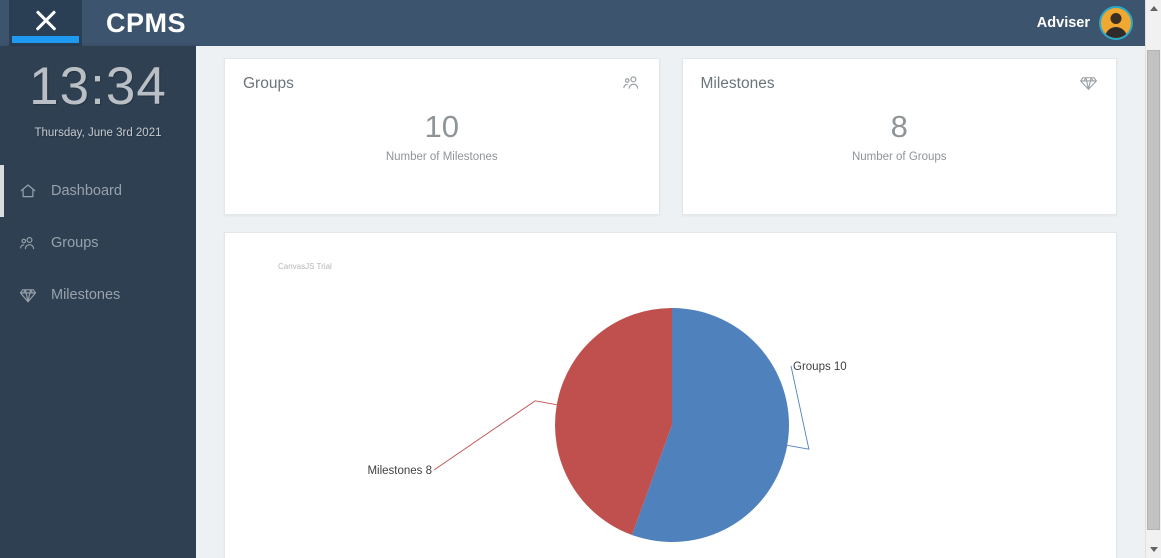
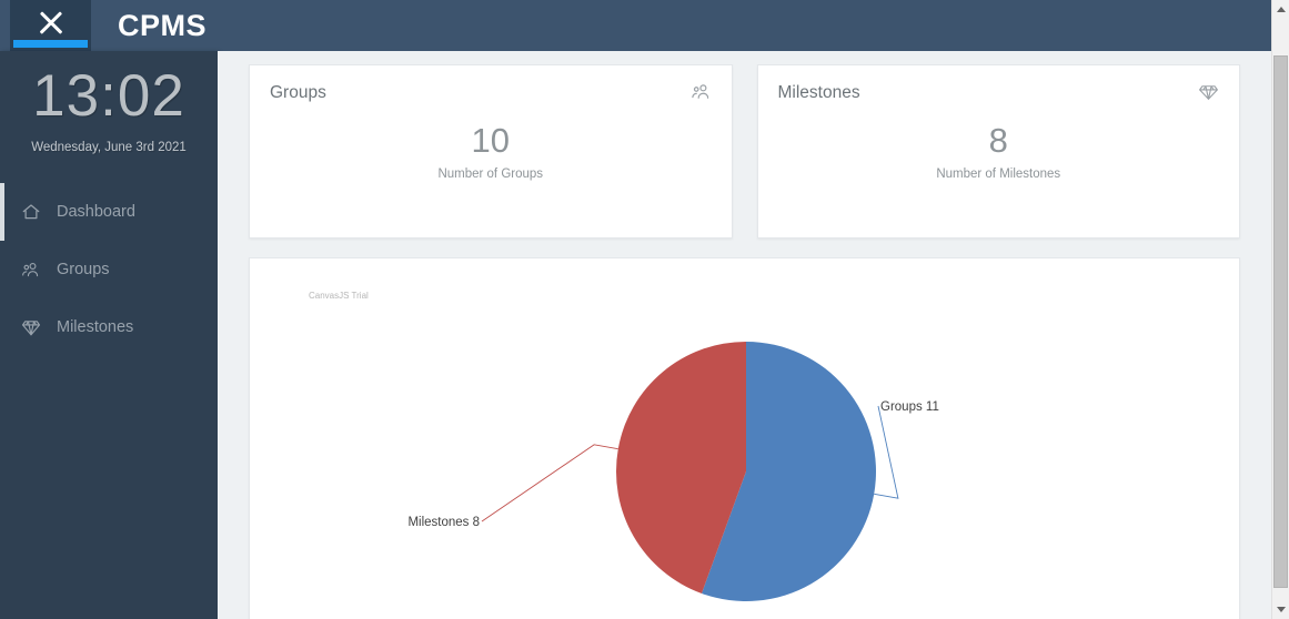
  CPMS
- Adviser
- 13:34
+ 13:02
- Thursday, June 3rd 2021
+ Wednesday, June 3rd 2021
  Dashboard
  Groups
  Milestones
  Groups
  10
- Number of Milestones
+ Number of Groups
  Milestones
  8
- Number of Groups
+ Number of Milestones
  CanvasJS Trial
- Groups 10
+ Groups 11
  Milestones 8
